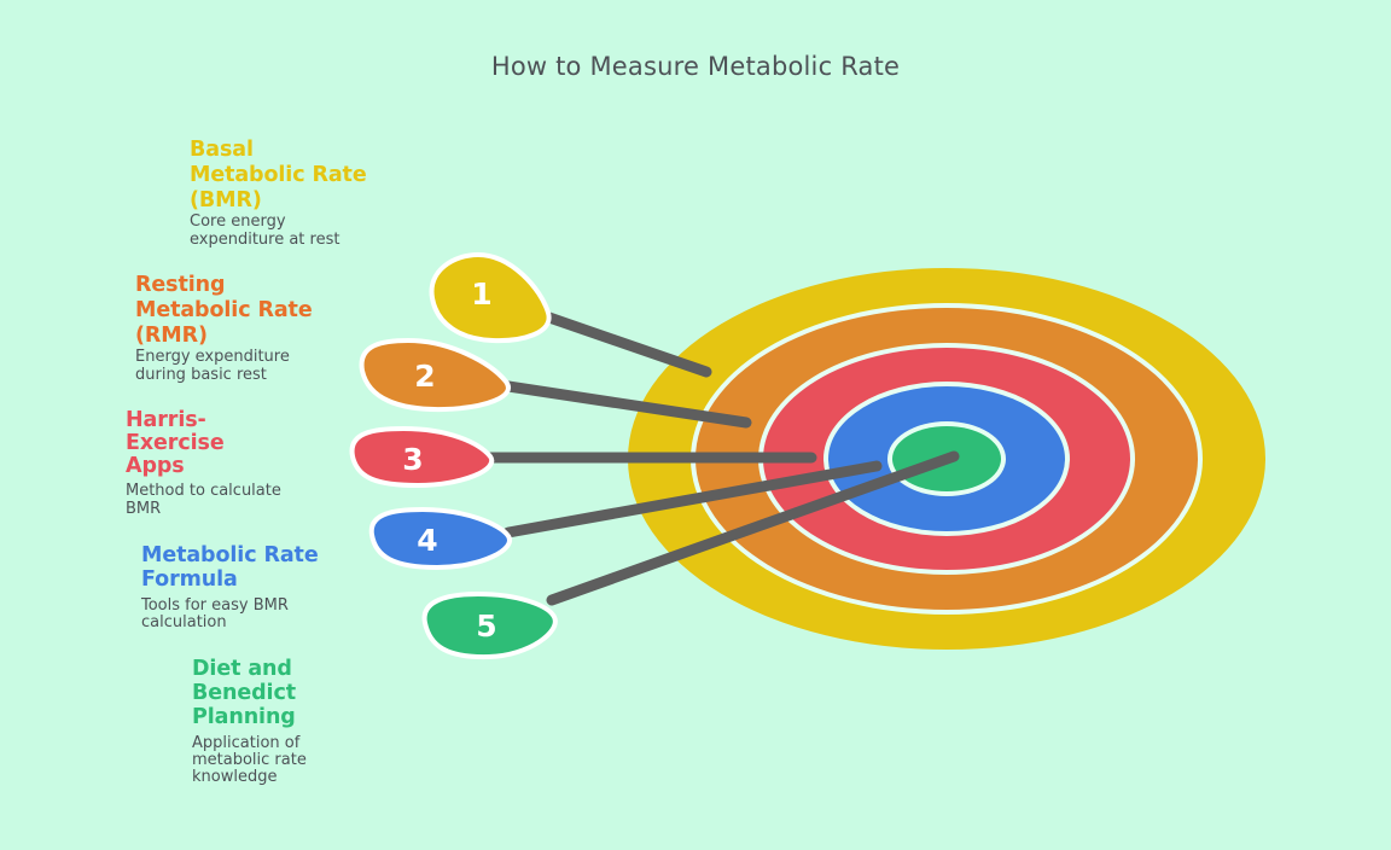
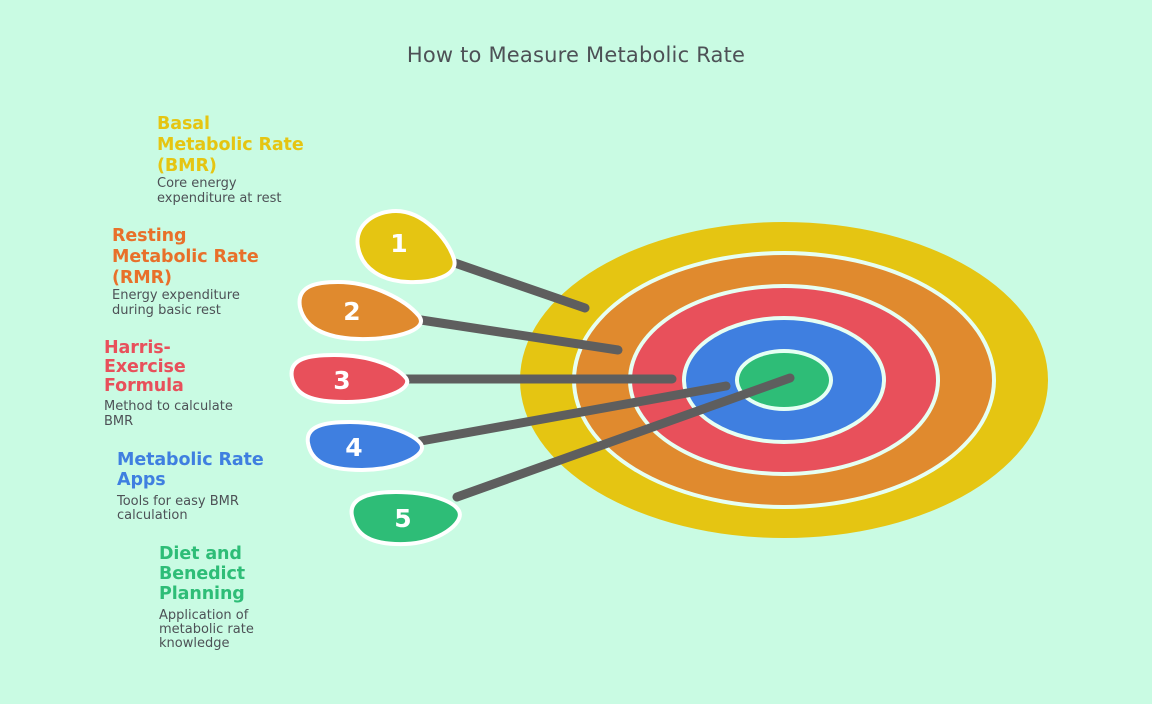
  How to Measure Metabolic Rate
  1
  2
  3
  4
  5
  Basal
  Metabolic Rate
  (BMR)
  Core energy
  expenditure at rest
  Resting
  Metabolic Rate
  (RMR)
  Energy expenditure
  during basic rest
  Harris-
  Exercise
- Apps
+ Formula
  Method to calculate
  BMR
  Metabolic Rate
- Formula
+ Apps
  Tools for easy BMR
  calculation
  Diet and
  Benedict
  Planning
  Application of
  metabolic rate
  knowledge
